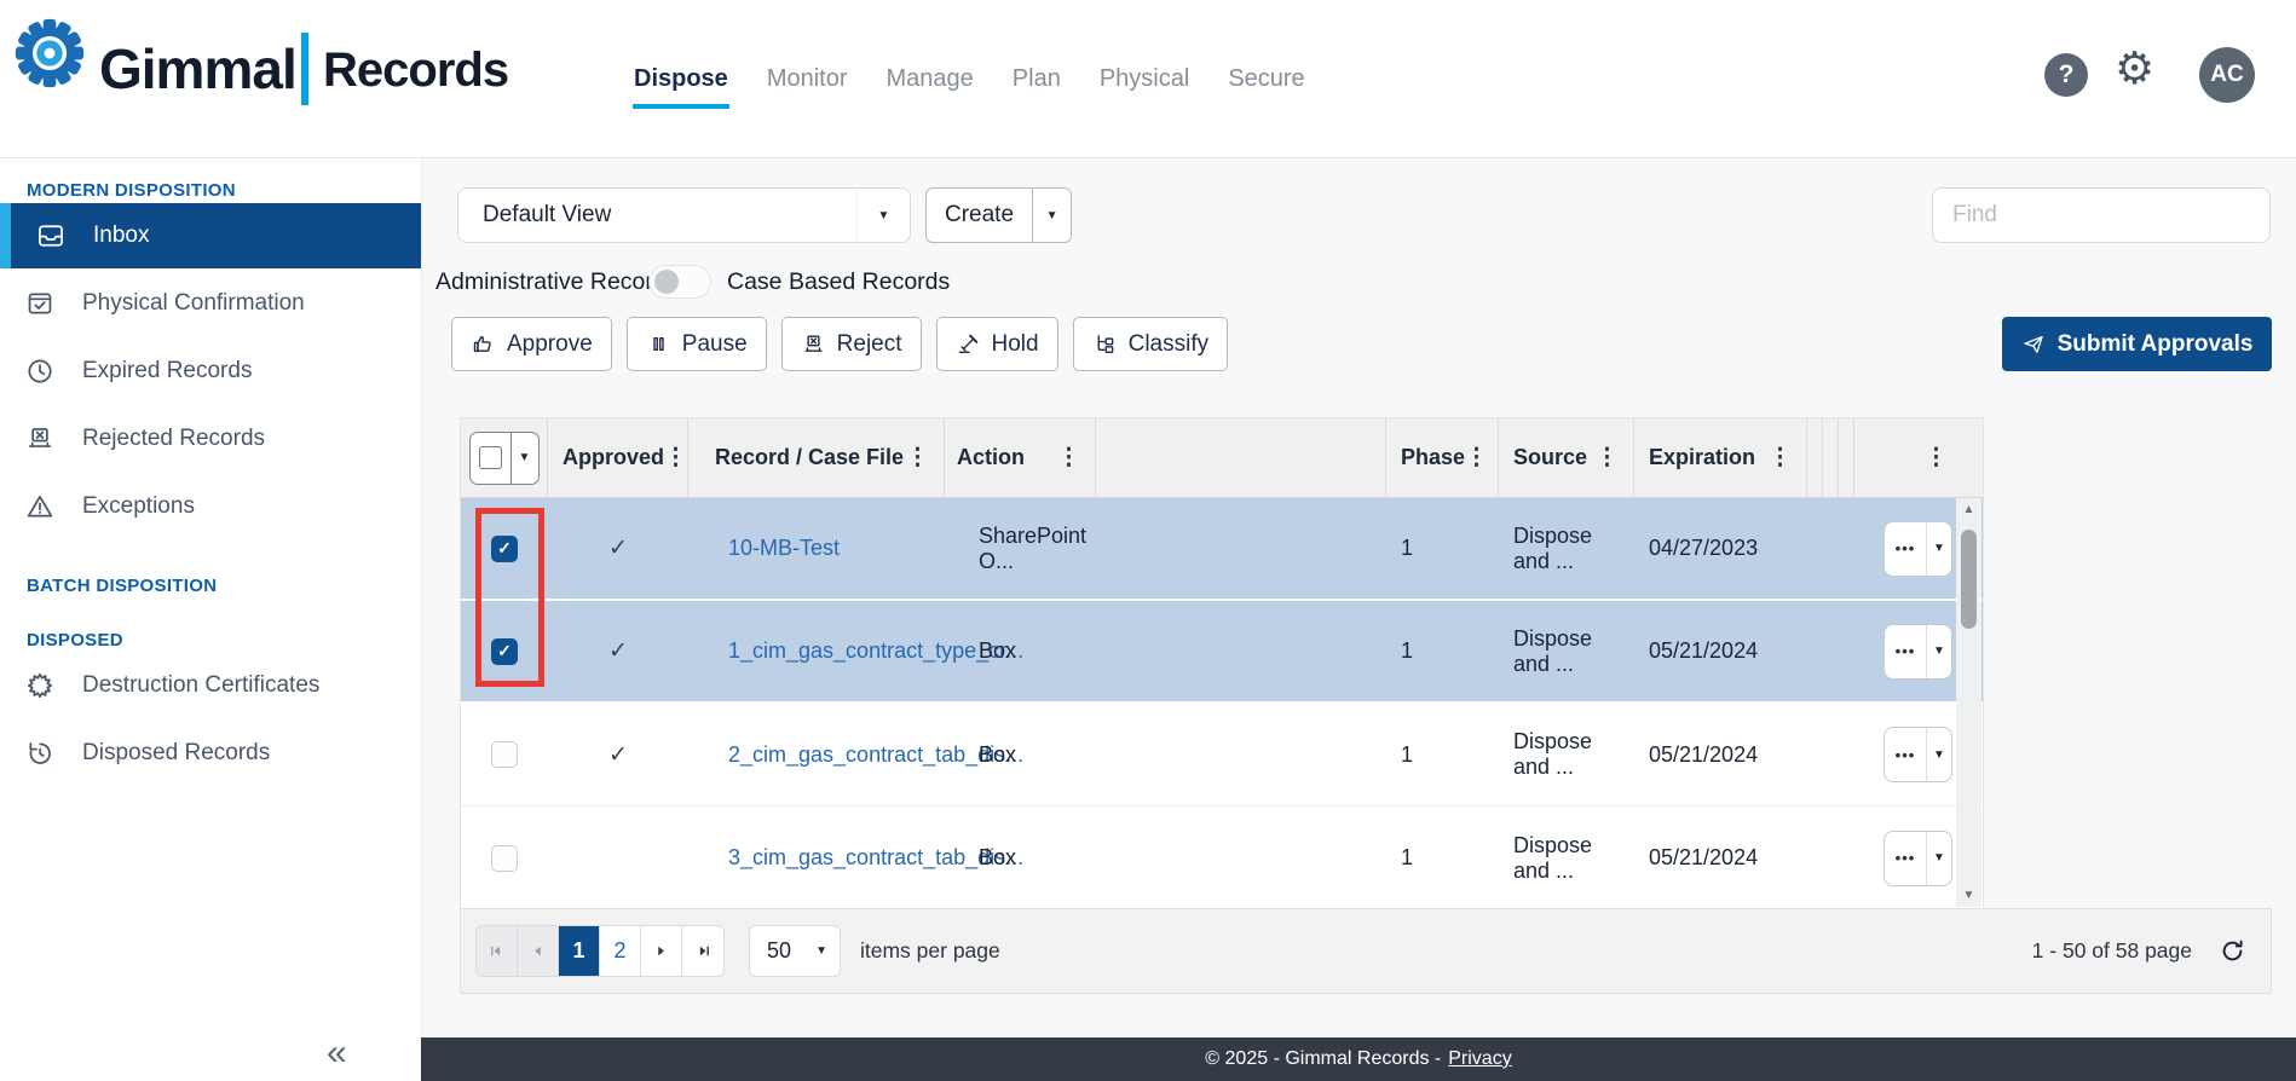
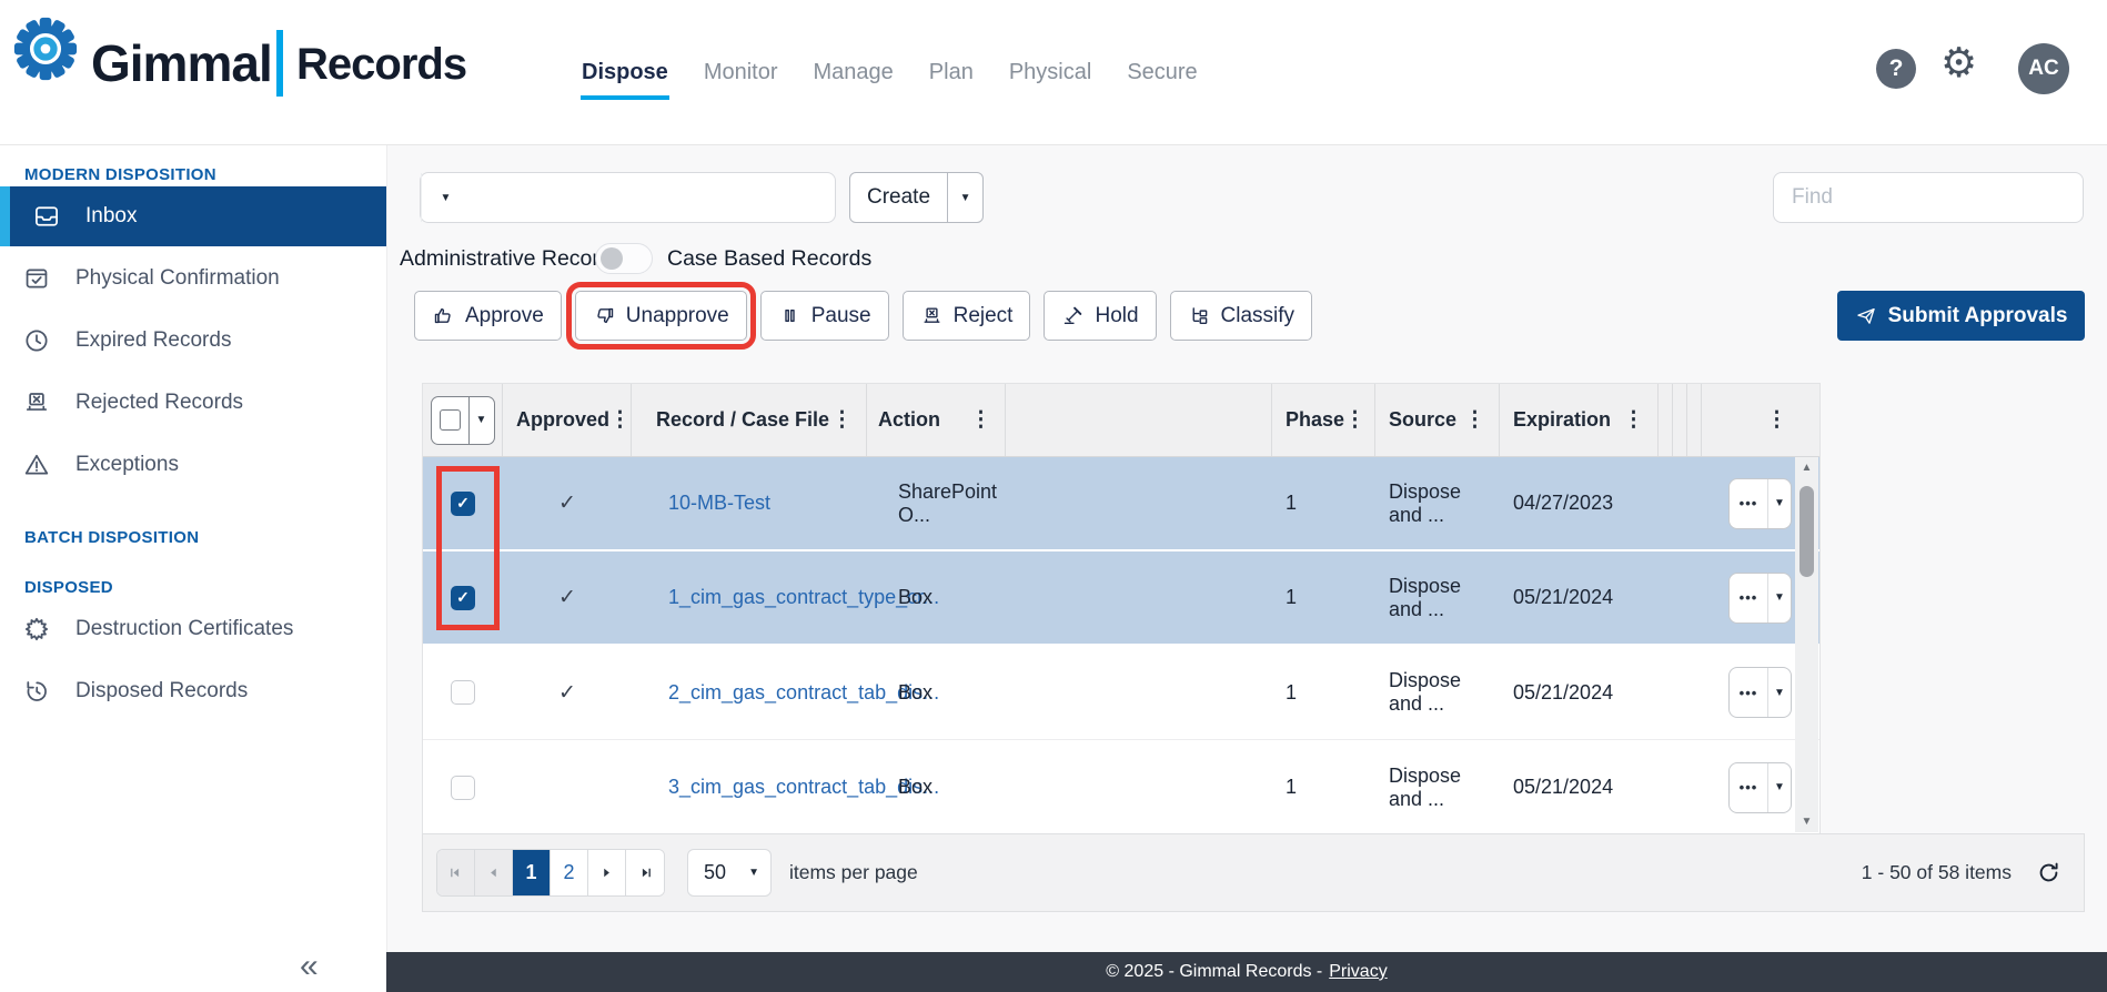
  Gimmal
  Records
  Dispose
  Monitor
  Manage
  Plan
  Physical
  Secure
  ?
  ⚙
  AC
  MODERN DISPOSITION
  Inbox
  Physical Confirmation
  Expired Records
  Rejected Records
  Exceptions
  BATCH DISPOSITION
  DISPOSED
  Destruction Certificates
  Disposed Records
  «
- Default View
  ▼
  Create
  ▼
  Find
  Administrative Reco
  Case Based Records
  Approve
+ Unapprove
  Pause
  Reject
  Hold
  Classify
  Submit Approvals
  ▼
  Approved
  ⋮
  Record / Case File
  ⋮
  Action
  ⋮
  Phase
  ⋮
  Source
  ⋮
  Expiration
  ⋮
  ⋮
  ✓
  ✓
  10-MB-Test
  SharePoint O...
  1
  Dispose and ...
  04/27/2023
  •••
  ▼
  ✓
  ✓
  1_cim_gas_contract_type_cr...
  Box
  1
  Dispose and ...
  05/21/2024
  •••
  ▼
  ✓
  2_cim_gas_contract_tab_dis...
  Box
  1
  Dispose and ...
  05/21/2024
  •••
  ▼
  3_cim_gas_contract_tab_dis...
  Box
  1
  Dispose and ...
  05/21/2024
  •••
  ▼
  ▲
  ▼
  1
  2
  50
  ▼
  items per page
- 1 - 50 of 58 page
+ 1 - 50 of 58 items
  © 2025 - Gimmal Records -
  Privacy
